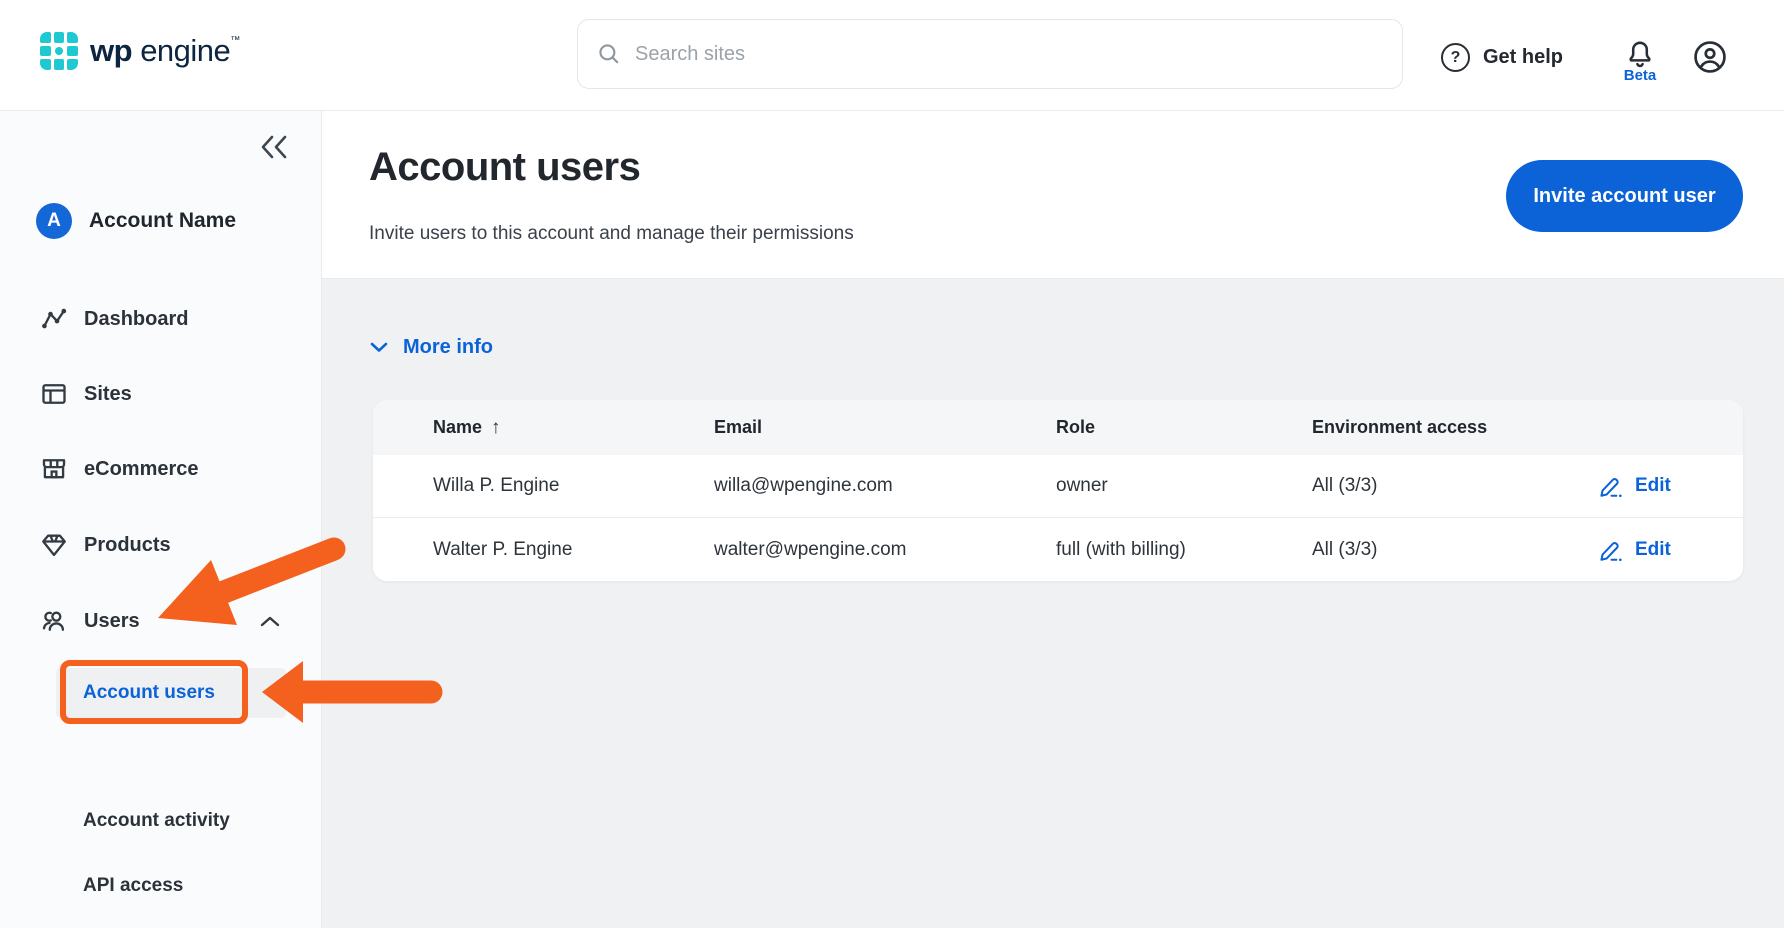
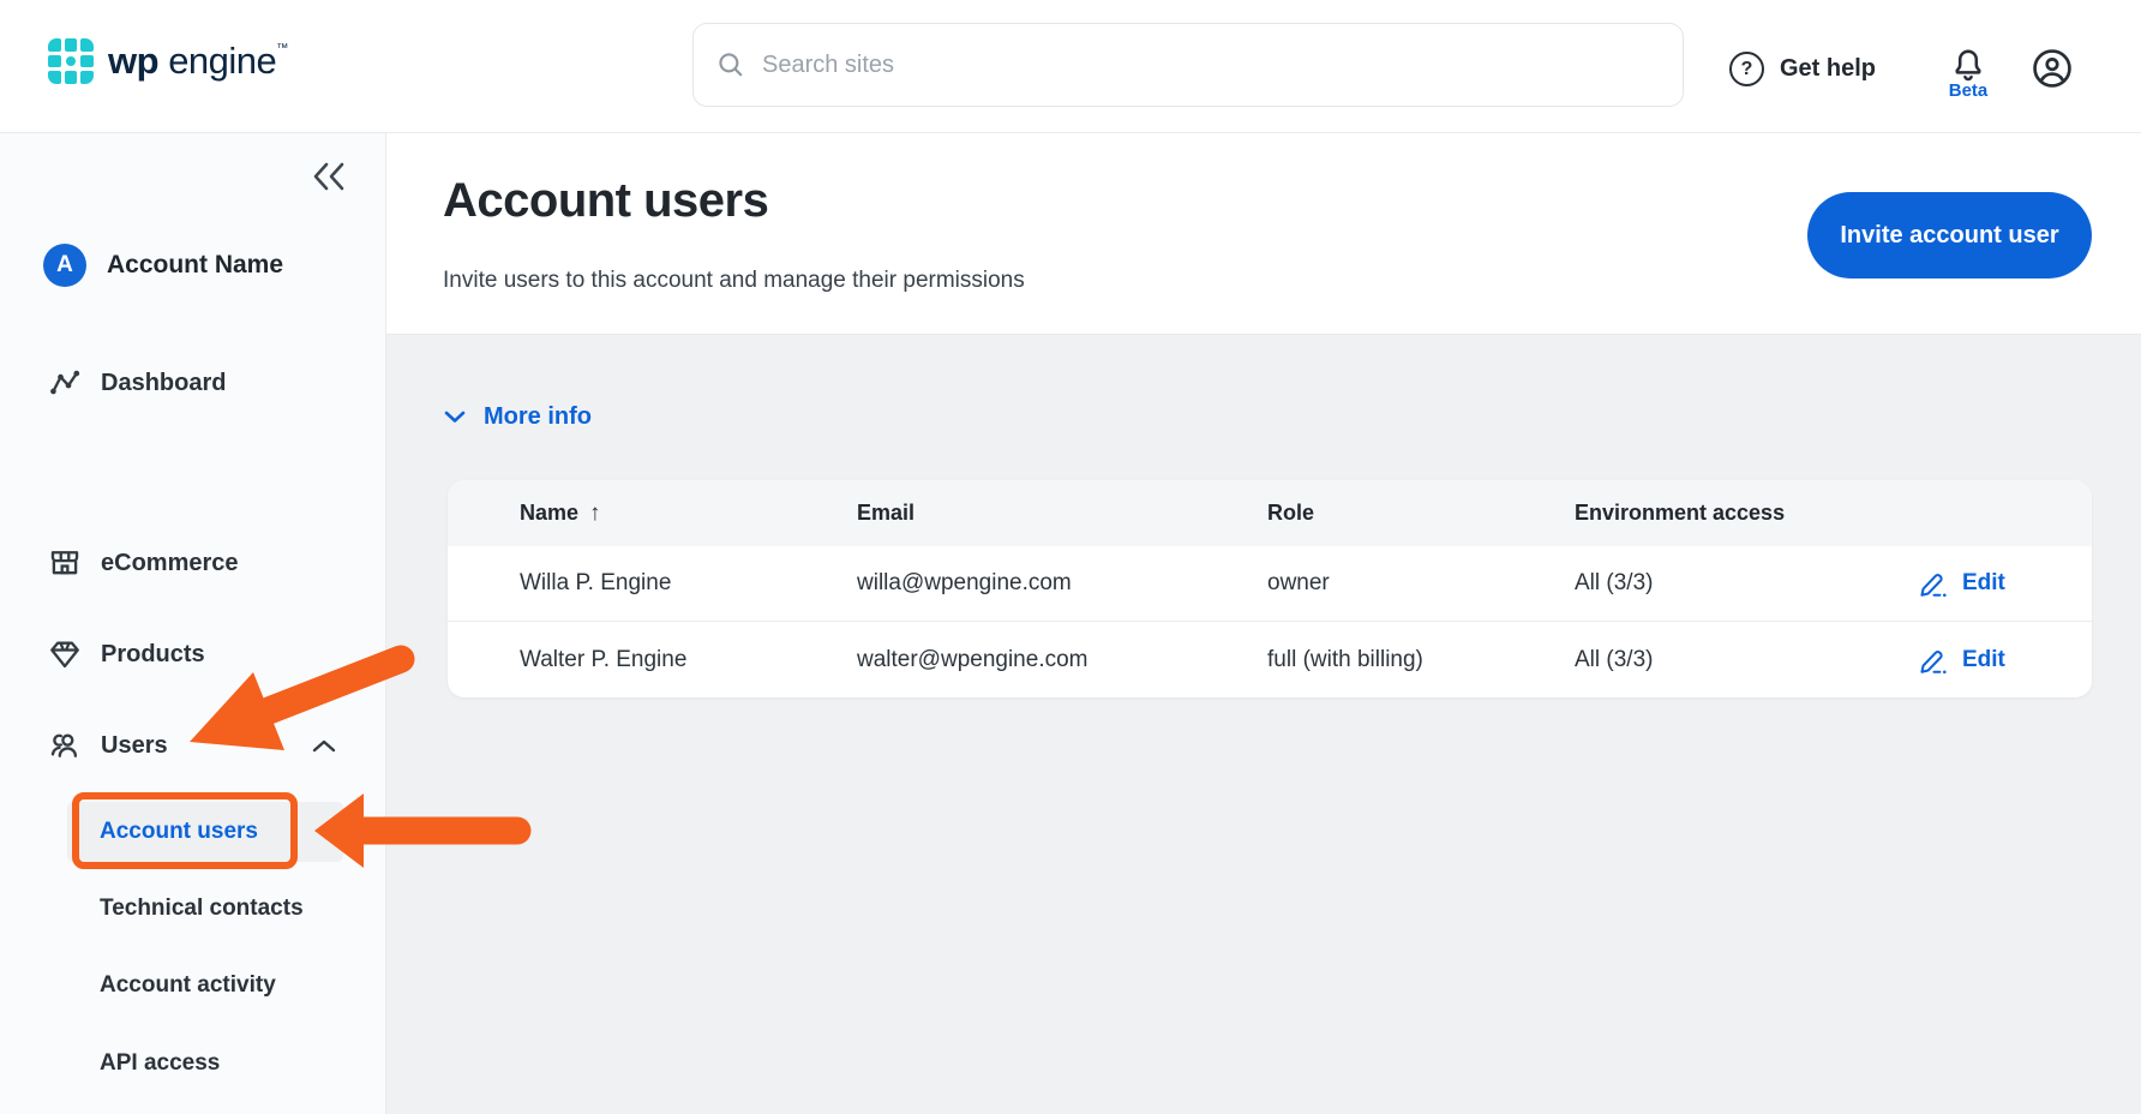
  wp engine™
  Search sites
  ?
  Get help
  Beta
  A
  Account Name
  Dashboard
- Sites
  eCommerce
  Products
  Users
  Account users
+ Technical contacts
  Account activity
  API access
  Account users
  Invite users to this account and manage their permissions
  Invite account user
  More info
  Name
  ↑
  Email
  Role
  Environment access
  Willa P. Engine
  willa@wpengine.com
  owner
  All (3/3)
  Edit
  Walter P. Engine
  walter@wpengine.com
  full (with billing)
  All (3/3)
  Edit
